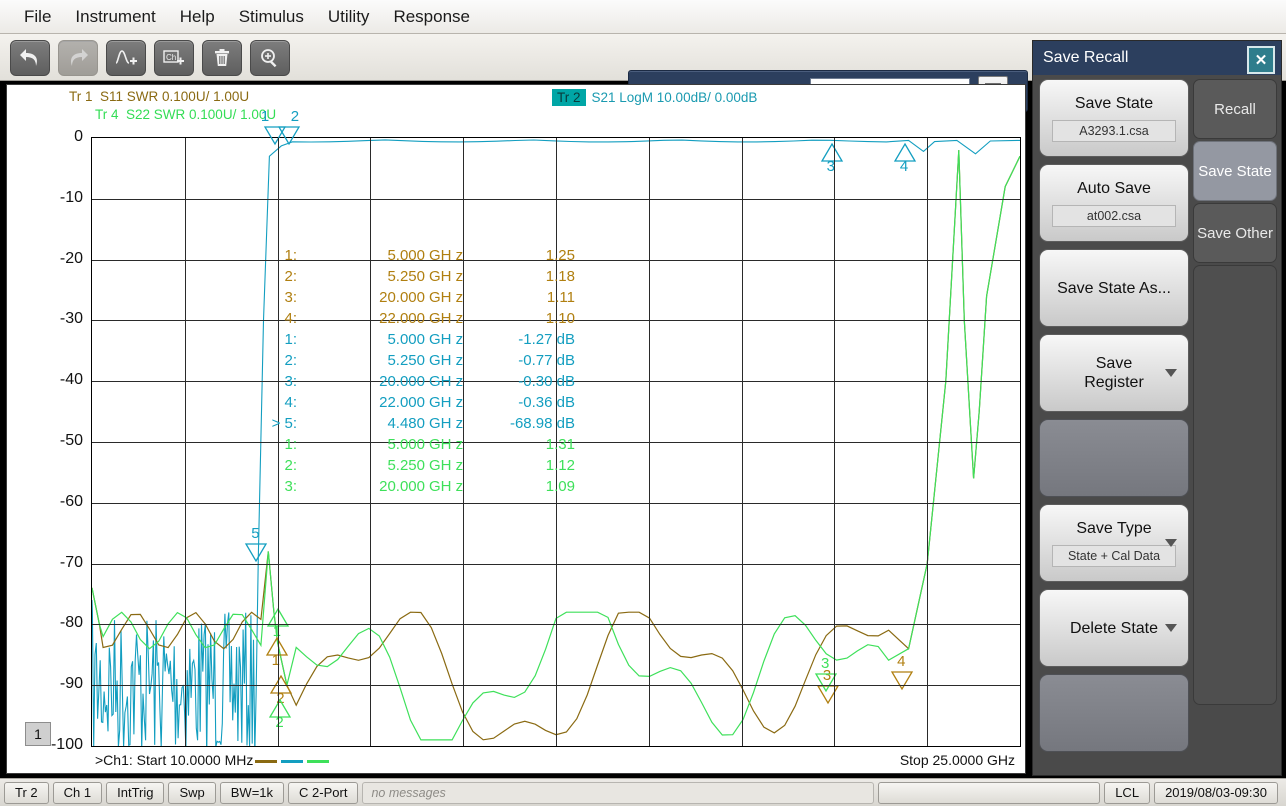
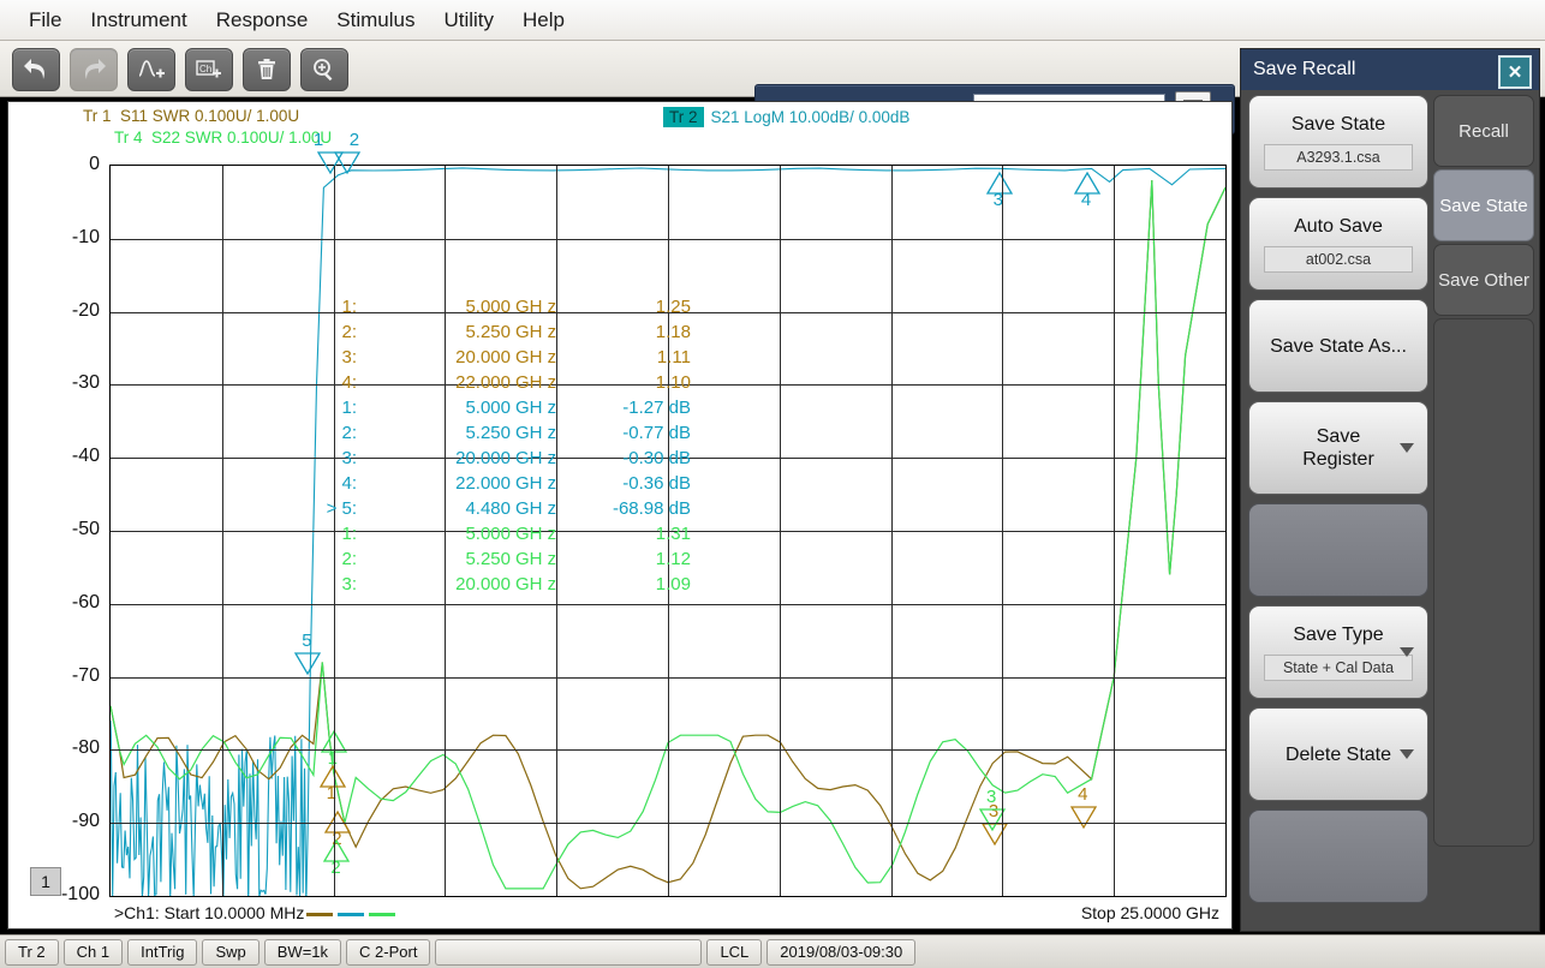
  File
  Instrument
- Help
+ Response
  Stimulus
  Utility
- Response
+ Help
  Ch
  Tr 1 S11 SWR 0.100U/ 1.00U
  Tr 4 S22 SWR 0.100U/ 1.00U
  Tr 2
  S21 LogM 10.00dB/ 0.00dB
  2
  1
  3
  4
  5
  1
  2
  3
  4
  2
  3
  0
  -10
  -20
  -30
  -40
  -50
  -60
  -70
  -80
  -90
  -100
  1:
  5.000
  GH z
  1.25
  2:
  5.250
  GH z
  1.18
  3:
  20.000
  GH z
  1.11
  4:
  22.000
  GH z
  1.10
  1:
  5.000
  GH z
  -1.27 dB
  2:
  5.250
  GH z
  -0.77 dB
  3:
  20.000
  GH z
  -0.30 dB
  4:
  22.000
  GH z
  -0.36 dB
  > 5:
  4.480
  GH z
  -68.98 dB
  1:
  5.000
  GH z
  1.31
  2:
  5.250
  GH z
  1.12
  3:
  20.000
  GH z
  1.09
  1
  >Ch1: Start 10.0000 MHz
  Stop 25.0000 GHz
  Save Recall
  ✕
  Save State
  A3293.1.csa
  Auto Save
  at002.csa
  Save State As...
  Save
  Register
  Save Type
  State + Cal Data
  Delete State
  Recall
  Save State
  Save Other
  Tr 2
  Ch 1
  IntTrig
  Swp
  BW=1k
  C 2-Port
- no messages
  LCL
  2019/08/03-09:30
